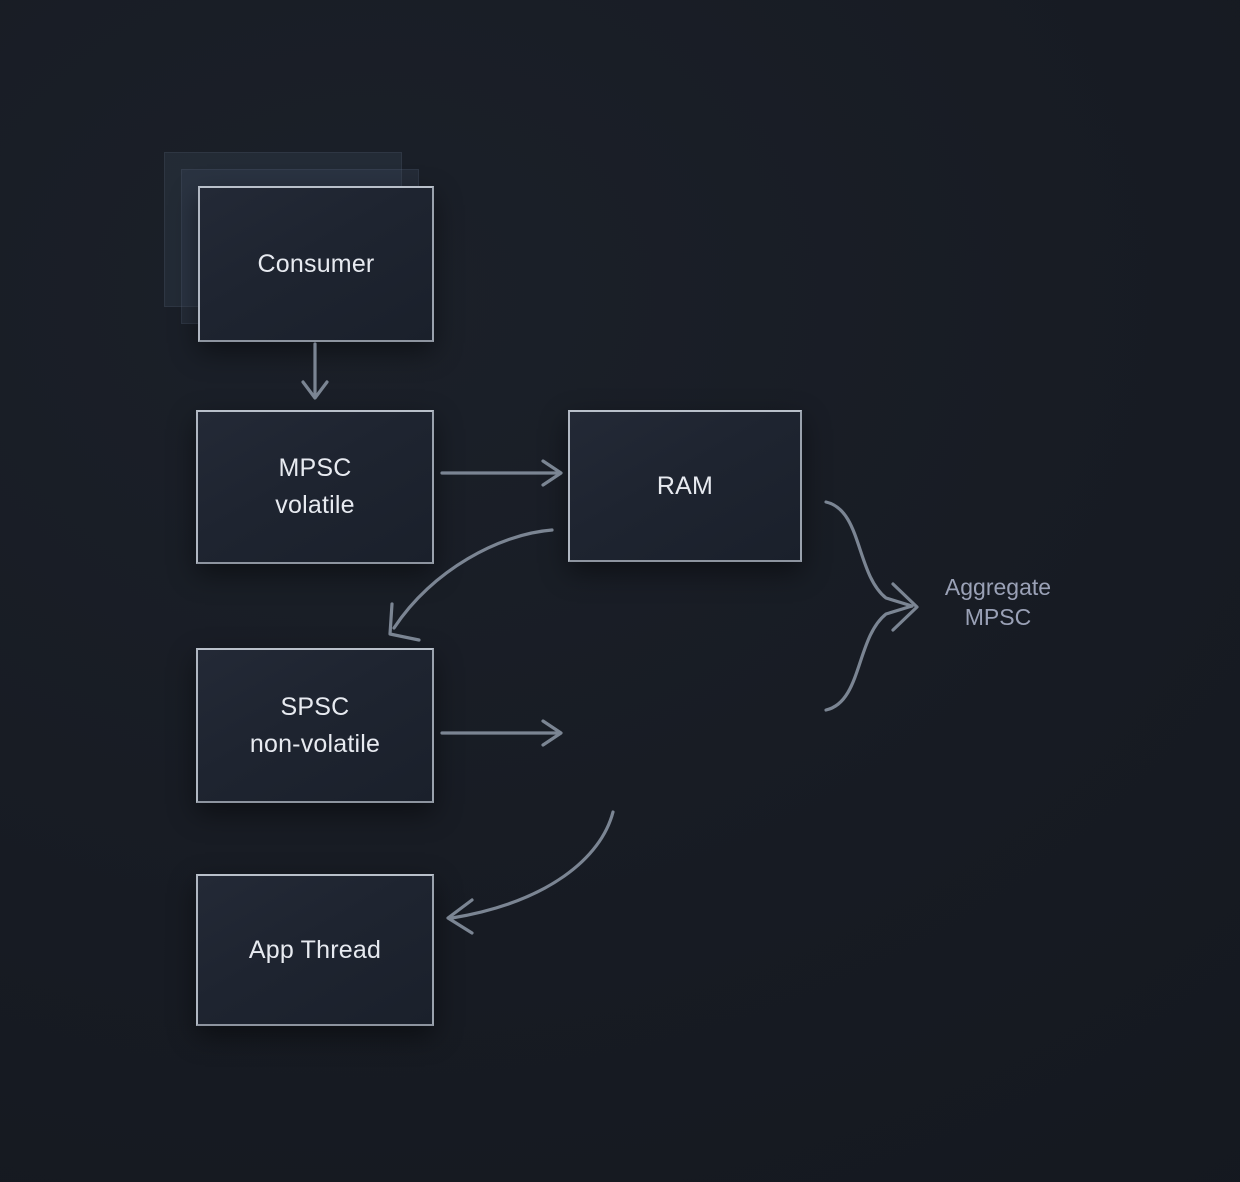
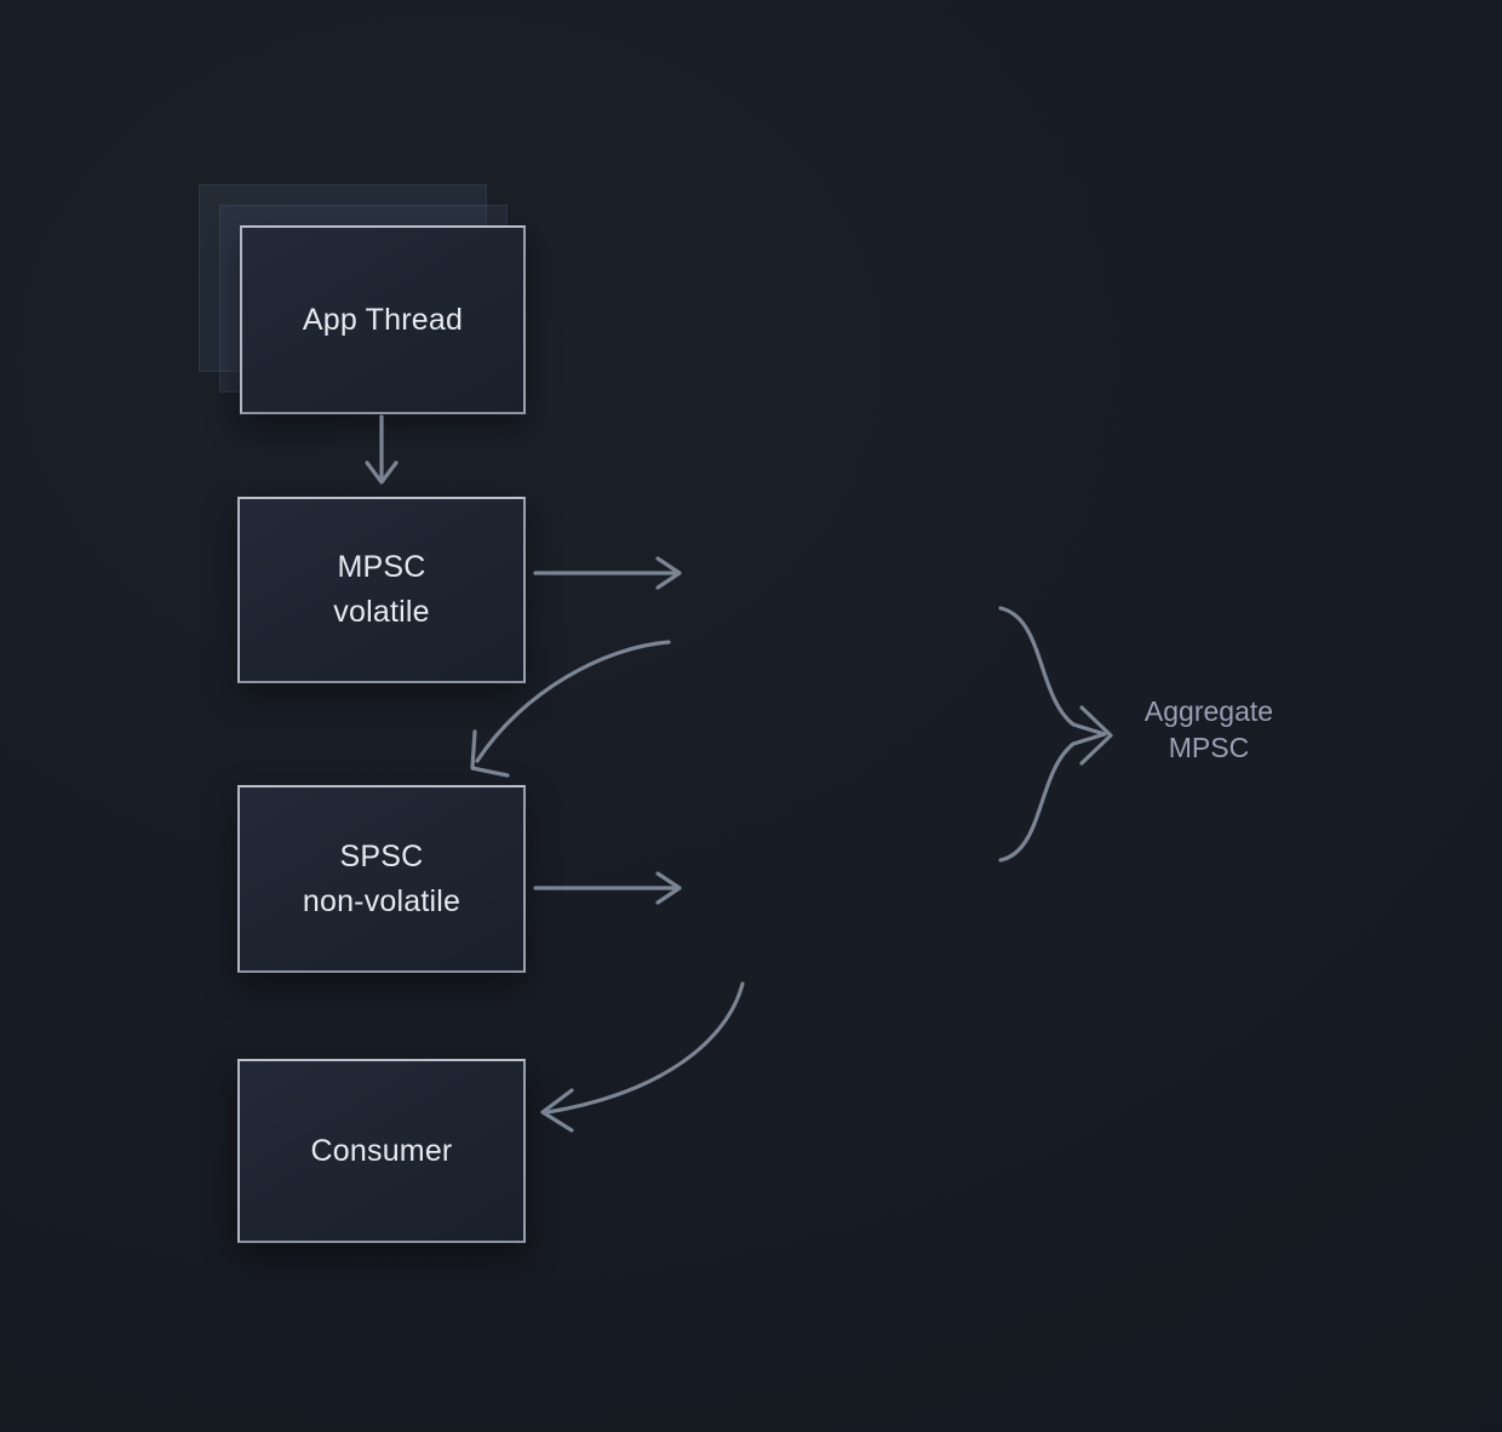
- Consumer
+ App Thread
  MPSC
  volatile
- RAM
  SPSC
  non-volatile
- App Thread
+ Consumer
  Aggregate
  MPSC
